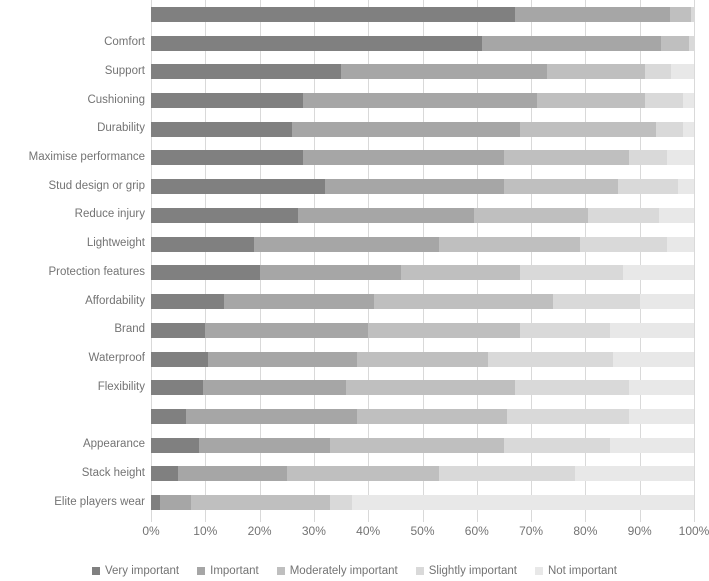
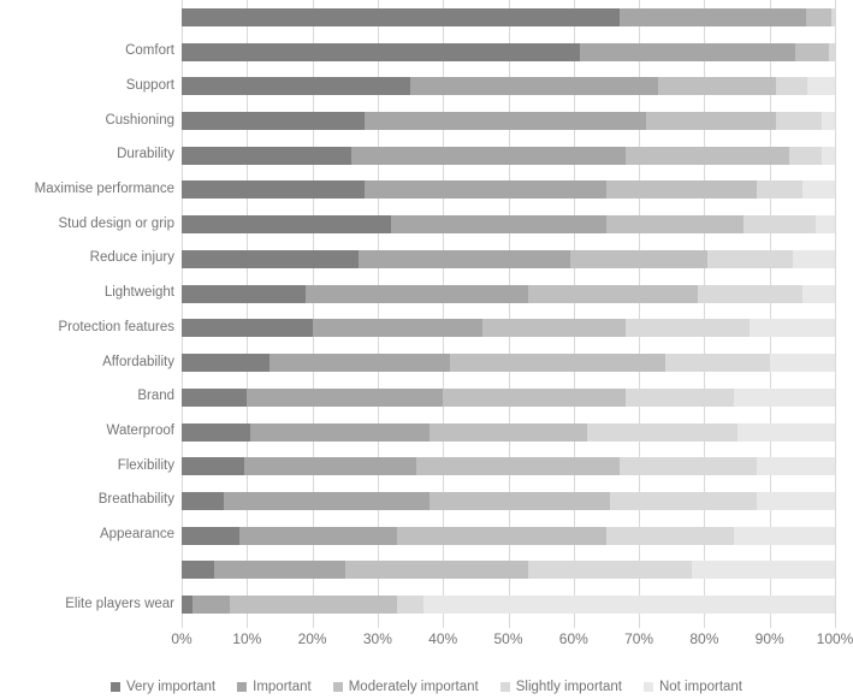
  Comfort
  Support
  Cushioning
  Durability
  Maximise performance
  Stud design or grip
  Reduce injury
  Lightweight
  Protection features
  Affordability
  Brand
  Waterproof
  Flexibility
+ Breathability
  Appearance
- Stack height
  Elite players wear
  0%
  10%
  20%
  30%
  40%
  50%
  60%
  70%
  80%
  90%
  100%
  Very important
  Important
  Moderately important
  Slightly important
  Not important
